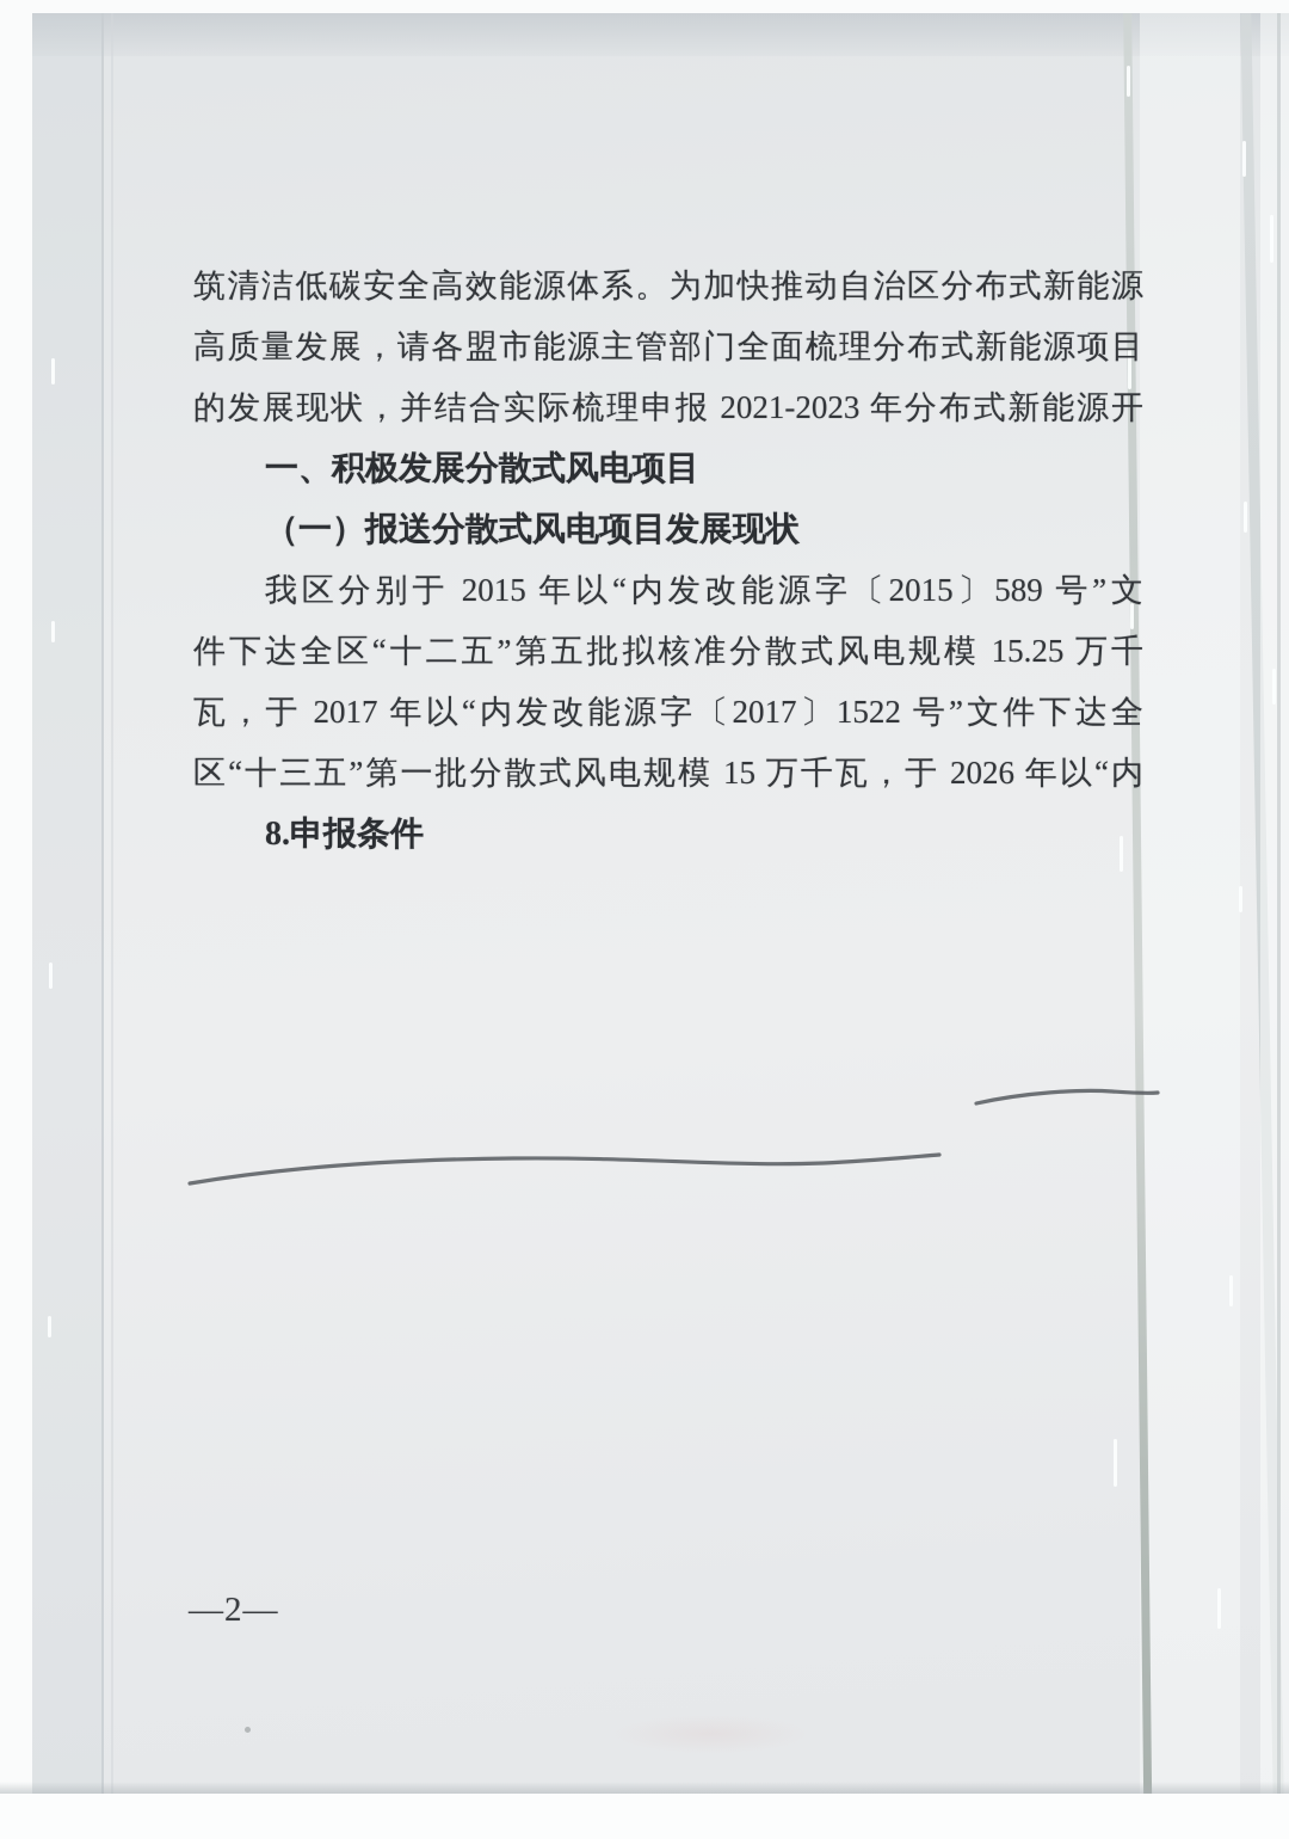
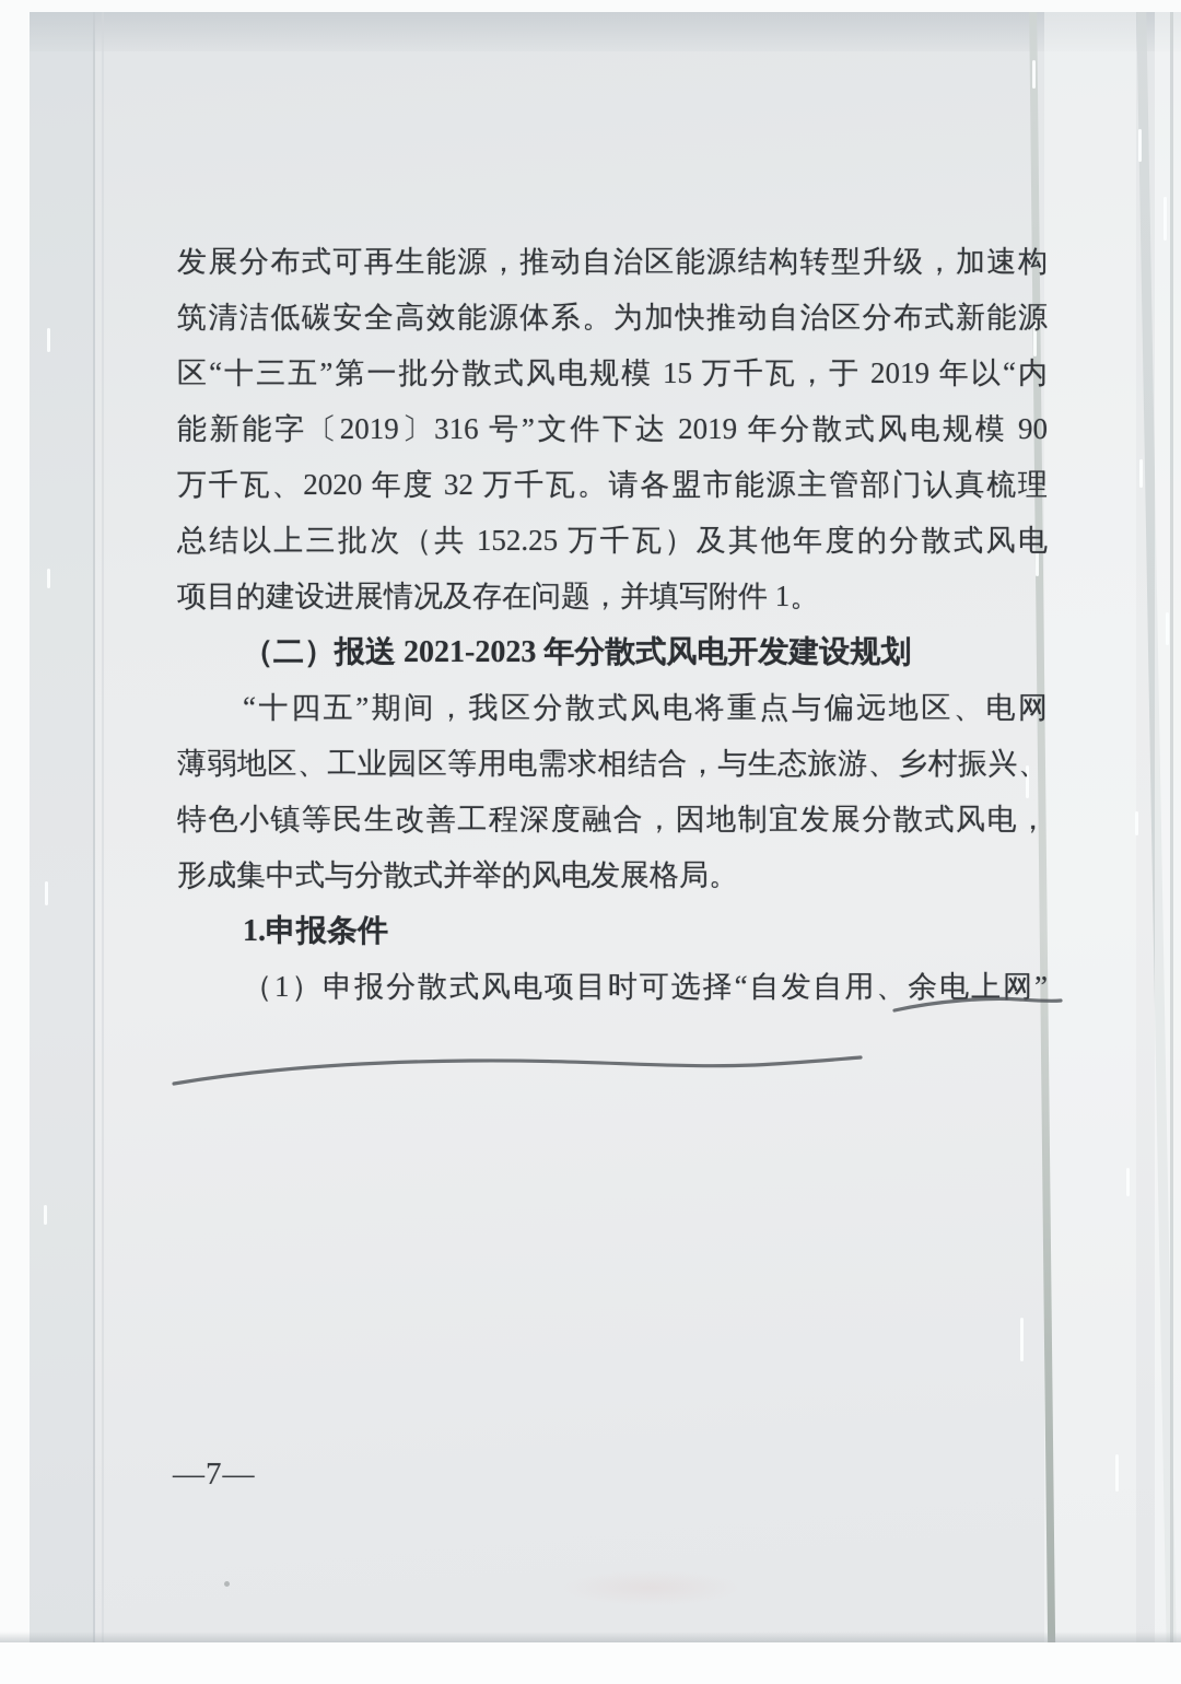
+ 发展分布式可再生能源，推动自治区能源结构转型升级，加速构
  筑清洁低碳安全高效能源体系。为加快推动自治区分布式新能源
- 高质量发展，请各盟市能源主管部门全面梳理分布式新能源项目
- 的发展现状，并结合实际梳理申报 2021-2023 年分布式新能源开
- 一、积极发展分散式风电项目
- （一）报送分散式风电项目发展现状
- 我区分别于 2015 年以“内发改能源字〔2015〕589 号”文
- 件下达全区“十二五”第五批拟核准分散式风电规模 15.25 万千
- 瓦，于 2017 年以“内发改能源字〔2017〕1522 号”文件下达全
- 区“十三五”第一批分散式风电规模 15 万千瓦，于 2026 年以“内
+ 区“十三五”第一批分散式风电规模 15 万千瓦，于 2019 年以“内
+ 能新能字〔2019〕316 号”文件下达 2019 年分散式风电规模 90
+ 万千瓦、2020 年度 32 万千瓦。请各盟市能源主管部门认真梳理
+ 总结以上三批次（共 152.25 万千瓦）及其他年度的分散式风电
+ 项目的建设进展情况及存在问题，并填写附件 1。
+ （二）报送 2021-2023 年分散式风电开发建设规划
+ “十四五”期间，我区分散式风电将重点与偏远地区、电网
+ 薄弱地区、工业园区等用电需求相结合，与生态旅游、乡村振兴、
+ 特色小镇等民生改善工程深度融合，因地制宜发展分散式风电，
+ 形成集中式与分散式并举的风电发展格局。
- 8.申报条件
+ 1.申报条件
+ （1）申报分散式风电项目时可选择“自发自用、余电上网”
- —2—
+ —7—
